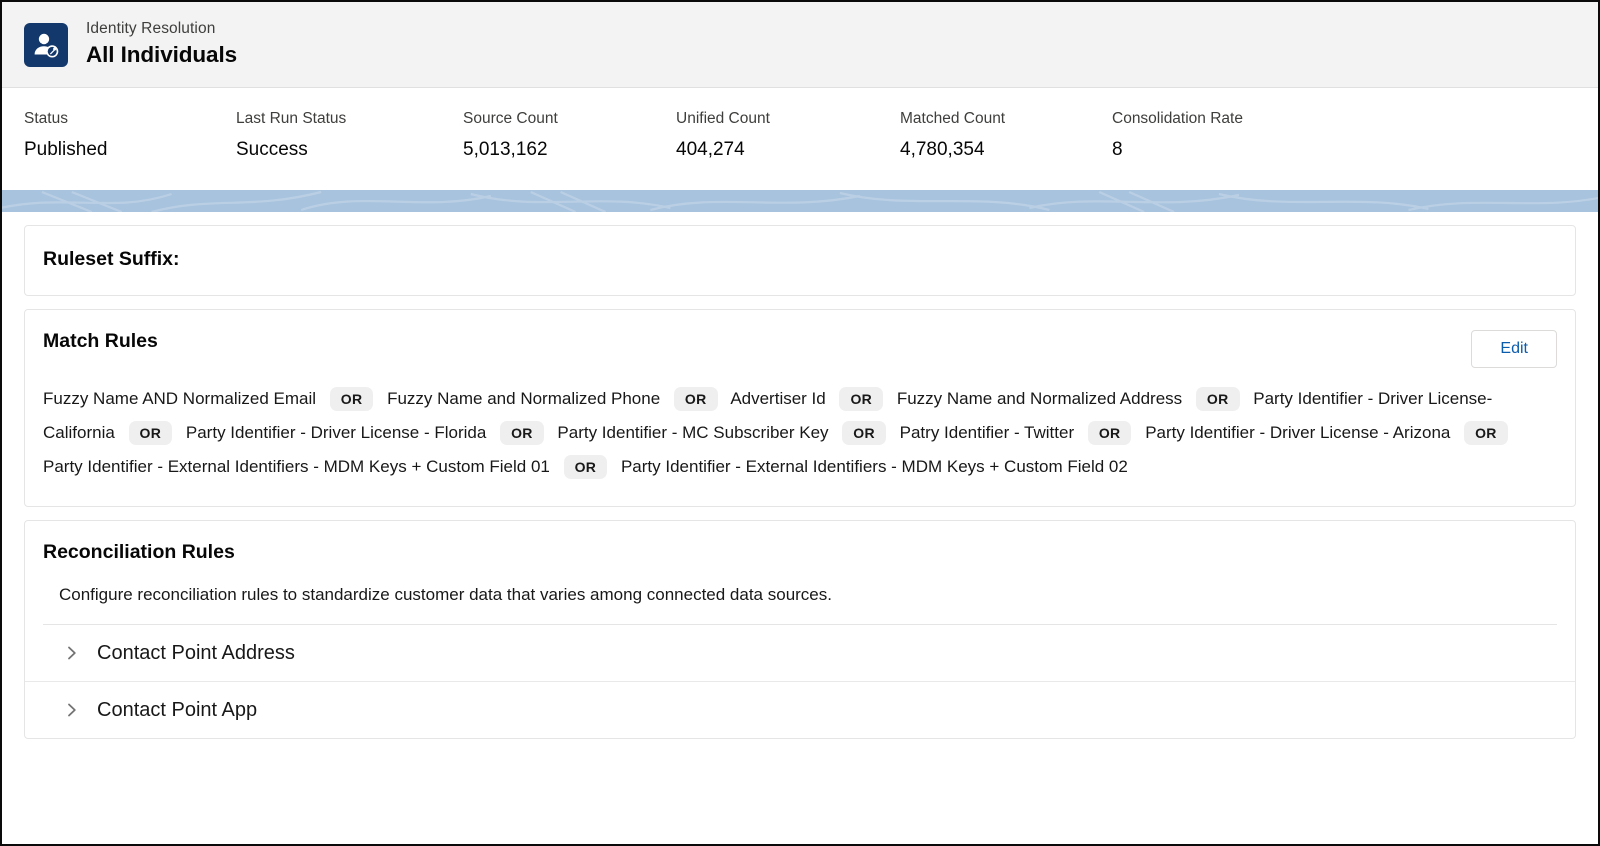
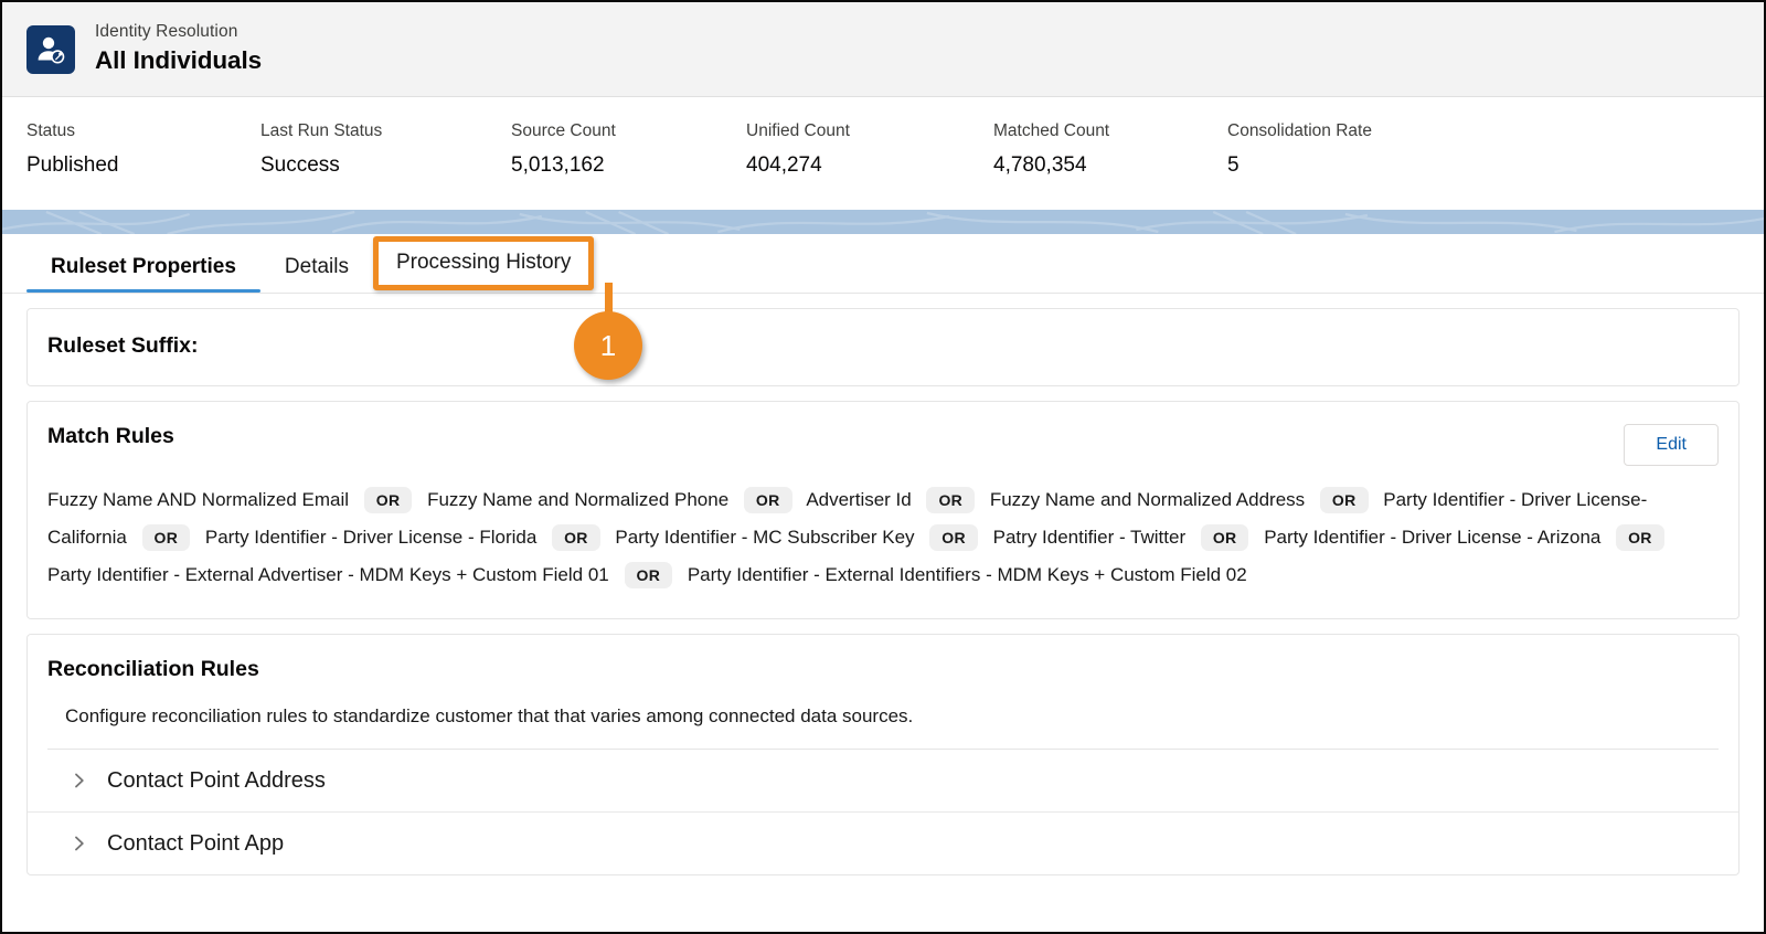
  Identity Resolution
  All Individuals
  Status
  Published
  Last Run Status
  Success
  Source Count
  5,013,162
  Unified Count
  404,274
  Matched Count
  4,780,354
  Consolidation Rate
- 8
+ 5
+ Ruleset Properties
+ Details
+ Processing History
+ 1
  Ruleset Suffix:
  Match Rules
  Edit
- Fuzzy Name AND Normalized Email OR Fuzzy Name and Normalized Phone OR Advertiser Id OR Fuzzy Name and Normalized Address OR Party Identifier - Driver License- California OR Party Identifier - Driver License - Florida OR Party Identifier - MC Subscriber Key OR Patry Identifier - Twitter OR Party Identifier - Driver License - Arizona OR Party Identifier - External Identifiers - MDM Keys + Custom Field 01 OR Party Identifier - External Identifiers - MDM Keys + Custom Field 02
+ Fuzzy Name AND Normalized Email OR Fuzzy Name and Normalized Phone OR Advertiser Id OR Fuzzy Name and Normalized Address OR Party Identifier - Driver License- California OR Party Identifier - Driver License - Florida OR Party Identifier - MC Subscriber Key OR Patry Identifier - Twitter OR Party Identifier - Driver License - Arizona OR Party Identifier - External Advertiser - MDM Keys + Custom Field 01 OR Party Identifier - External Identifiers - MDM Keys + Custom Field 02
  Reconciliation Rules
- Configure reconciliation rules to standardize customer data that varies among connected data sources.
+ Configure reconciliation rules to standardize customer that that varies among connected data sources.
  Contact Point Address
  Contact Point App
